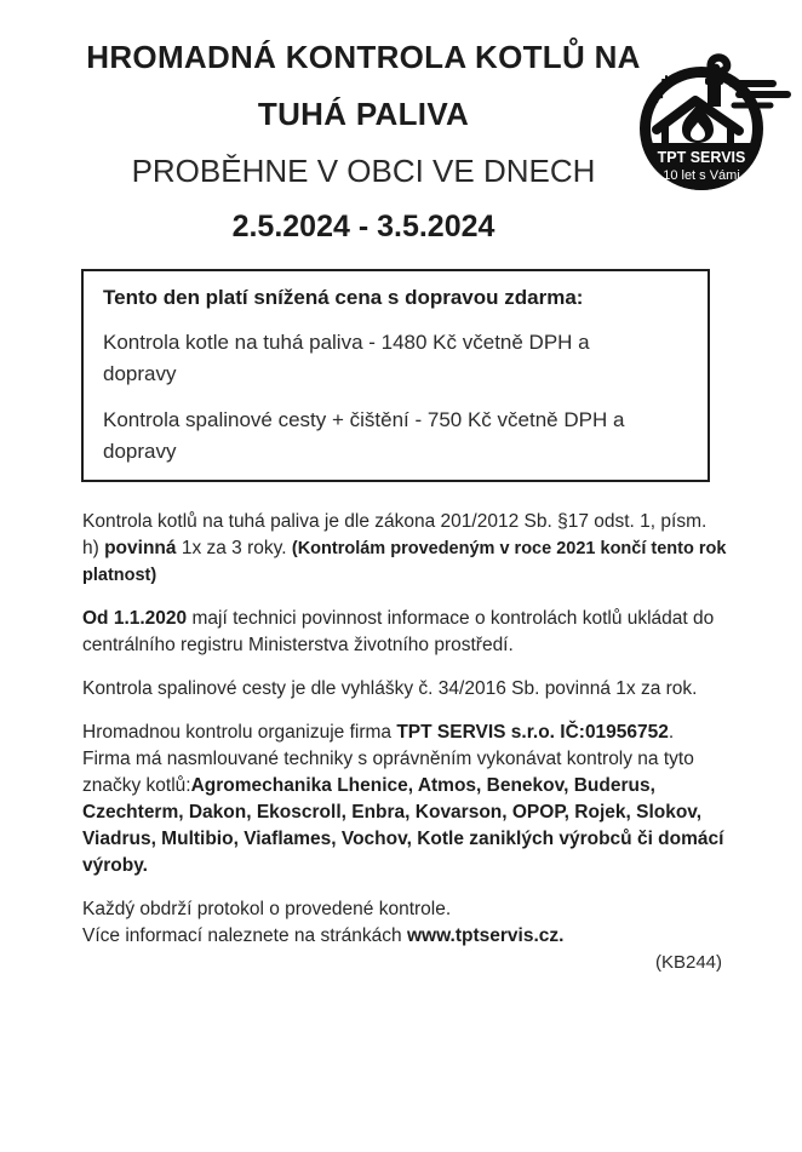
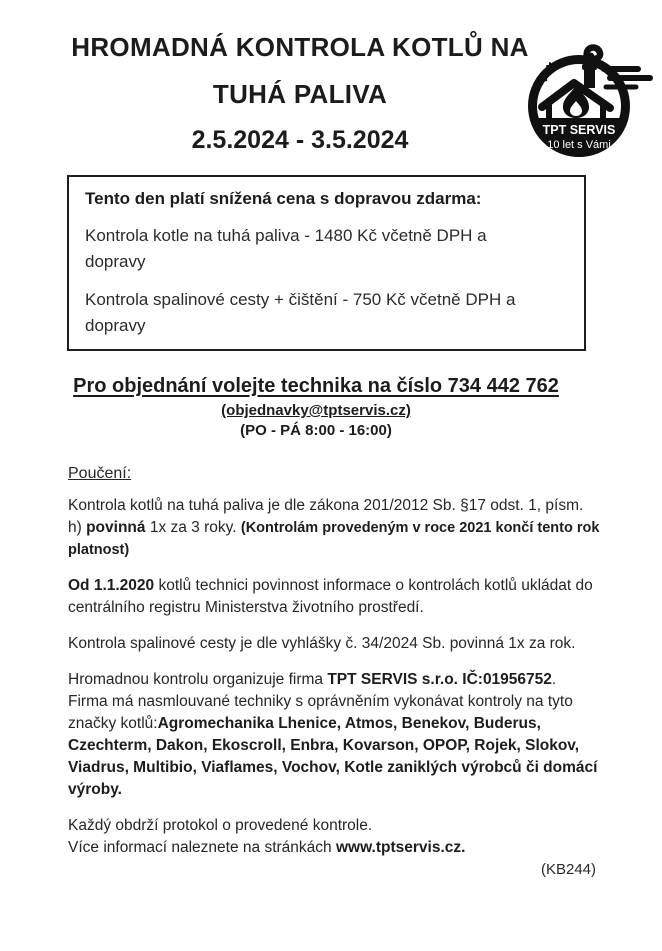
  HROMADNÁ KONTROLA KOTLŮ NA
  TUHÁ PALIVA
- PROBĚHNE V OBCI VE DNECH
  2.5.2024 - 3.5.2024
  TPT SERVIS
  10 let s Vámi
  Tento den platí snížená cena s dopravou zdarma:
  Kontrola kotle na tuhá paliva - 1480 Kč včetně DPH a dopravy
  Kontrola spalinové cesty + čištění - 750 Kč včetně DPH a dopravy
+ Pro objednání volejte technika na číslo 734 442 762
+ (objednavky@tptservis.cz)
+ (PO - PÁ 8:00 - 16:00)
+ Poučení:
  Kontrola kotlů na tuhá paliva je dle zákona 201/2012 Sb. §17 odst. 1, písm. h) povinná 1x za 3 roky. (Kontrolám provedeným v roce 2021 končí tento rok platnost)
- Od 1.1.2020 mají technici povinnost informace o kontrolách kotlů ukládat do centrálního registru Ministerstva životního prostředí.
+ Od 1.1.2020 kotlů technici povinnost informace o kontrolách kotlů ukládat do centrálního registru Ministerstva životního prostředí.
- Kontrola spalinové cesty je dle vyhlášky č. 34/2016 Sb. povinná 1x za rok.
+ Kontrola spalinové cesty je dle vyhlášky č. 34/2024 Sb. povinná 1x za rok.
  Hromadnou kontrolu organizuje firma TPT SERVIS s.r.o. IČ:01956752. Firma má nasmlouvané techniky s oprávněním vykonávat kontroly na tyto značky kotlů:Agromechanika Lhenice, Atmos, Benekov, Buderus, Czechterm, Dakon, Ekoscroll, Enbra, Kovarson, OPOP, Rojek, Slokov, Viadrus, Multibio, Viaflames, Vochov, Kotle zaniklých výrobců či domácí výroby.
  Každý obdrží protokol o provedené kontrole.
  Více informací naleznete na stránkách www.tptservis.cz.
  (KB244)
